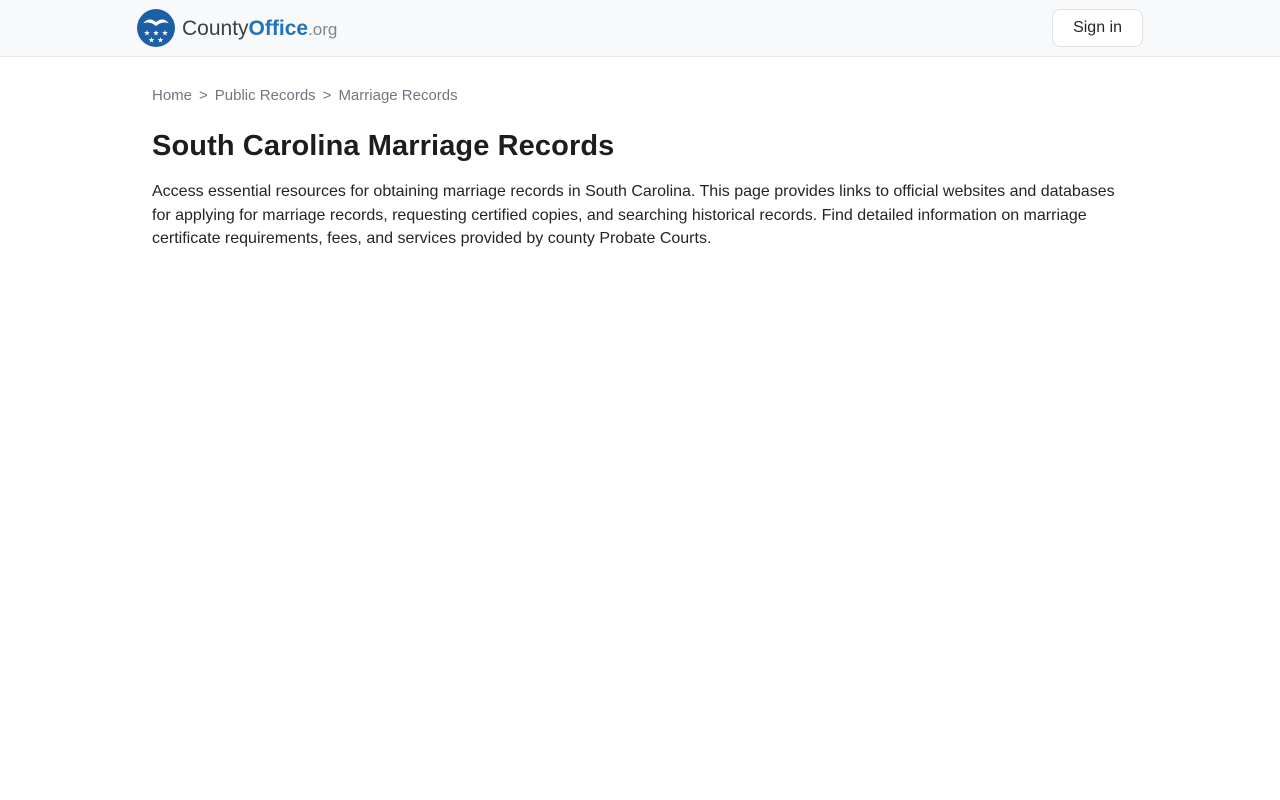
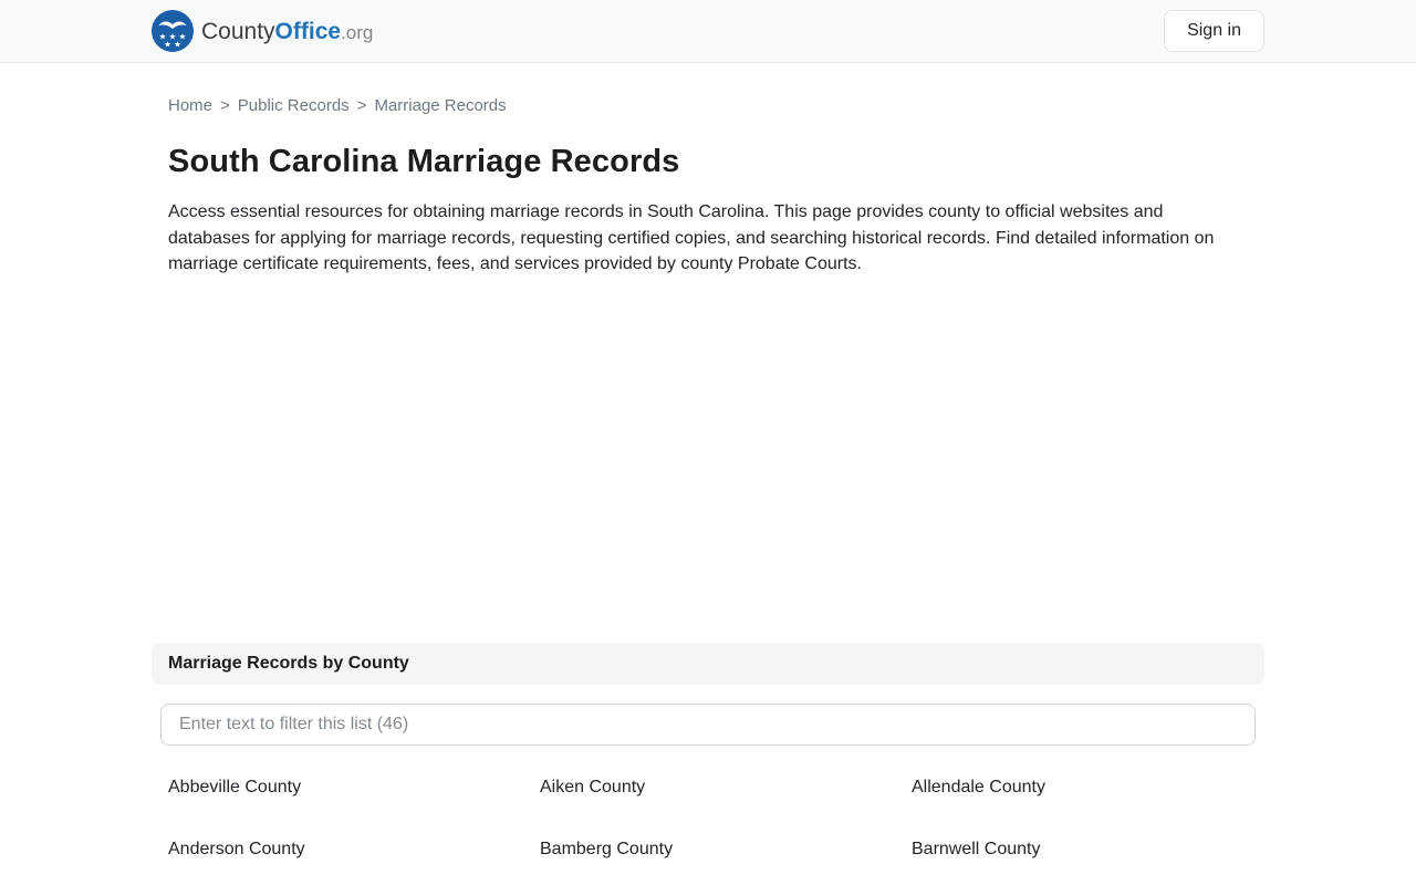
  ★
  ★
  ★
  ★
  ★
  CountyOffice.org
  Sign in
  Home > Public Records > Marriage Records
  South Carolina Marriage Records
- Access essential resources for obtaining marriage records in South Carolina. This page provides links to official websites and databases for applying for marriage records, requesting certified copies, and searching historical records. Find detailed information on marriage certificate requirements, fees, and services provided by county Probate Courts.
+ Access essential resources for obtaining marriage records in South Carolina. This page provides county to official websites and databases for applying for marriage records, requesting certified copies, and searching historical records. Find detailed information on marriage certificate requirements, fees, and services provided by county Probate Courts.
+ Marriage Records by County
+ Enter text to filter this list (46)
+ Abbeville County
+ Aiken County
+ Allendale County
+ Anderson County
+ Bamberg County
+ Barnwell County
